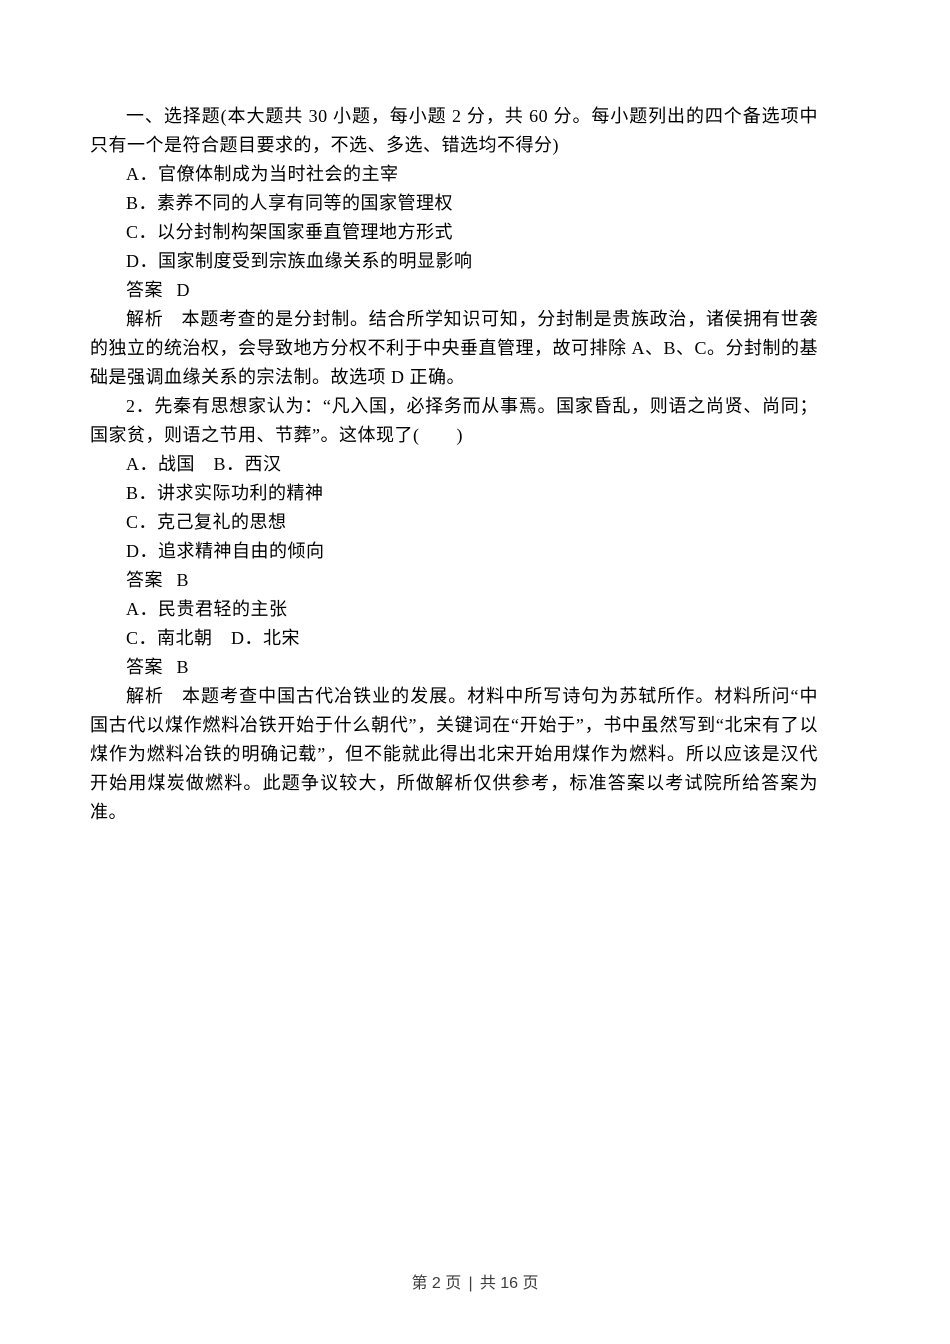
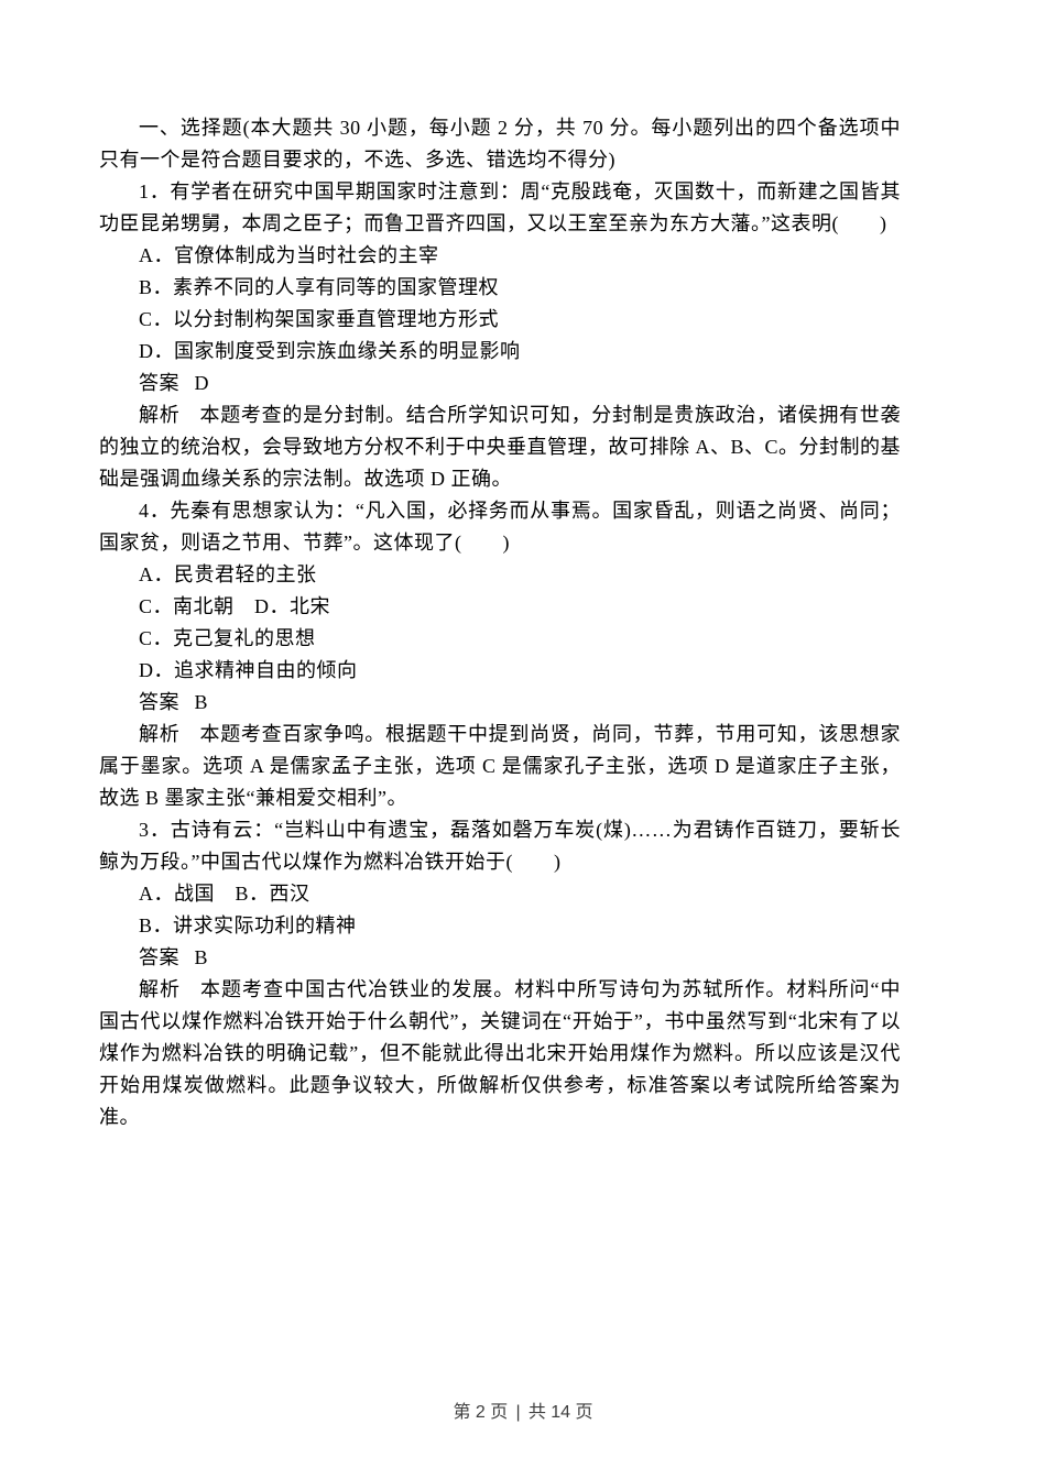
- 一、选择题(本大题共 30 小题，每小题 2 分，共 60 分。每小题列出的四个备选项中只有一个是符合题目要求的，不选、多选、错选均不得分)
+ 一、选择题(本大题共 30 小题，每小题 2 分，共 70 分。每小题列出的四个备选项中只有一个是符合题目要求的，不选、多选、错选均不得分)
+ 1．有学者在研究中国早期国家时注意到：周“克殷践奄，灭国数十，而新建之国皆其功臣昆弟甥舅，本周之臣子；而鲁卫晋齐四国，又以王室至亲为东方大藩。”这表明( )
  A．官僚体制成为当时社会的主宰
  B．素养不同的人享有同等的国家管理权
  C．以分封制构架国家垂直管理地方形式
  D．国家制度受到宗族血缘关系的明显影响
  答案 D
  解析 本题考查的是分封制。结合所学知识可知，分封制是贵族政治，诸侯拥有世袭的独立的统治权，会导致地方分权不利于中央垂直管理，故可排除 A、B、C。分封制的基础是强调血缘关系的宗法制。故选项 D 正确。
- 2．先秦有思想家认为：“凡入国，必择务而从事焉。国家昏乱，则语之尚贤、尚同；国家贫，则语之节用、节葬”。这体现了( )
+ 4．先秦有思想家认为：“凡入国，必择务而从事焉。国家昏乱，则语之尚贤、尚同；国家贫，则语之节用、节葬”。这体现了( )
- A．战国 B．西汉
+ A．民贵君轻的主张
- B．讲求实际功利的精神
+ C．南北朝 D．北宋
  C．克己复礼的思想
  D．追求精神自由的倾向
  答案 B
+ 解析 本题考查百家争鸣。根据题干中提到尚贤，尚同，节葬，节用可知，该思想家属于墨家。选项 A 是儒家孟子主张，选项 C 是儒家孔子主张，选项 D 是道家庄子主张，故选 B 墨家主张“兼相爱交相利”。
+ 3．古诗有云：“岂料山中有遗宝，磊落如磬万车炭(煤)……为君铸作百链刀，要斩长鲸为万段。”中国古代以煤作为燃料冶铁开始于( )
- A．民贵君轻的主张
+ A．战国 B．西汉
- C．南北朝 D．北宋
+ B．讲求实际功利的精神
  答案 B
  解析 本题考查中国古代冶铁业的发展。材料中所写诗句为苏轼所作。材料所问“中国古代以煤作燃料冶铁开始于什么朝代”，关键词在“开始于”，书中虽然写到“北宋有了以煤作为燃料冶铁的明确记载”，但不能就此得出北宋开始用煤作为燃料。所以应该是汉代开始用煤炭做燃料。此题争议较大，所做解析仅供参考，标准答案以考试院所给答案为准。
- 第 2 页 | 共 16 页
+ 第 2 页 | 共 14 页
